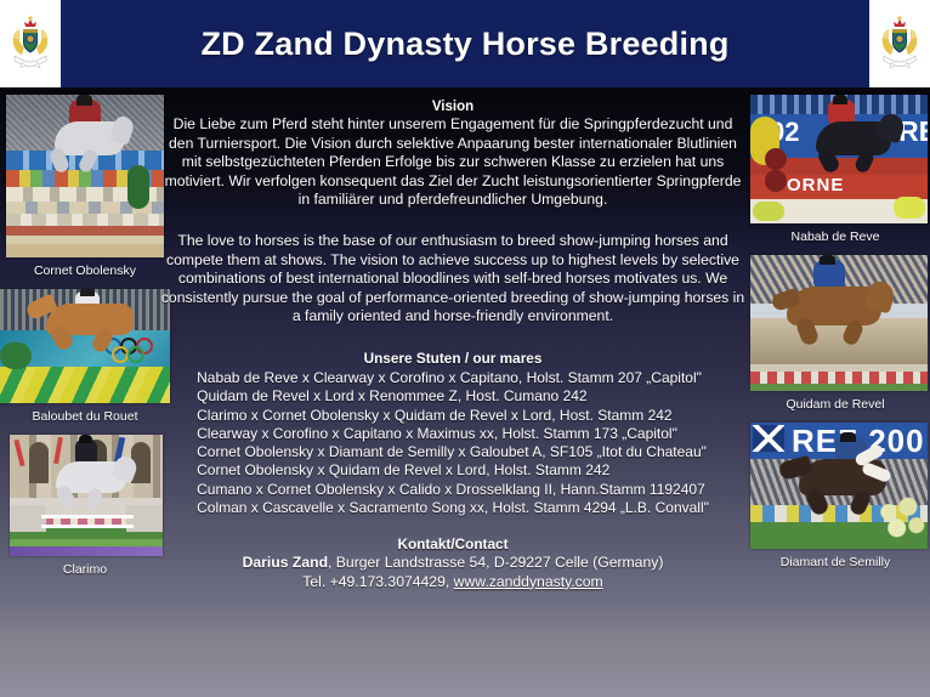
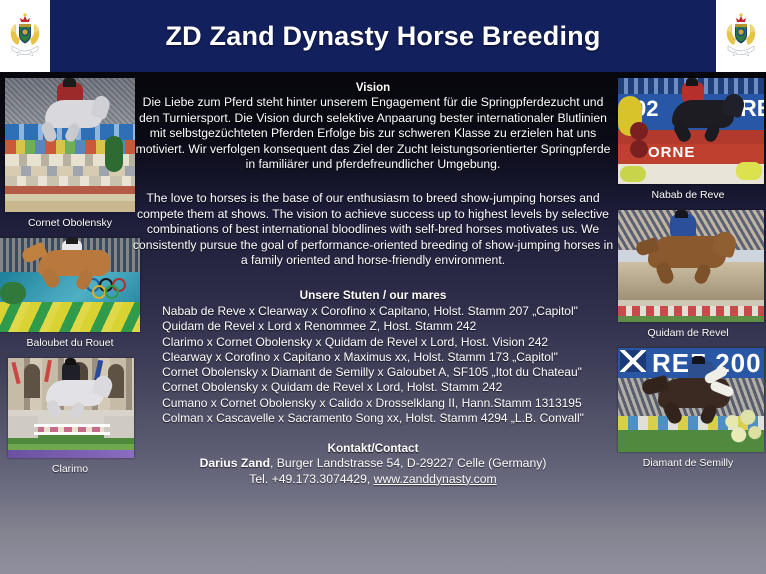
  ZD Zand Dynasty Horse Breeding
  Cornet Obolensky
  Baloubet du Rouet
  Clarimo
  ORNE
  Nabab de Reve
  Quidam de Revel
  RE 200
  Diamant de Semilly
  Vision
  Die Liebe zum Pferd steht hinter unserem Engagement für die Springpferdezucht und den Turniersport. Die Vision durch selektive Anpaarung bester internationaler Blutlinien mit selbstgezüchteten Pferden Erfolge bis zur schweren Klasse zu erzielen hat uns motiviert. Wir verfolgen konsequent das Ziel der Zucht leistungsorientierter Springpferde in familiärer und pferdefreundlicher Umgebung.
  The love to horses is the base of our enthusiasm to breed show-jumping horses and compete them at shows. The vision to achieve success up to highest levels by selective combinations of best international bloodlines with self-bred horses motivates us. We consistently pursue the goal of performance-oriented breeding of show-jumping horses in a family oriented and horse-friendly environment.
  Unsere Stuten / our mares
  Nabab de Reve x Clearway x Corofino x Capitano, Holst. Stamm 207 „Capitol"
- Quidam de Revel x Lord x Renommee Z, Host. Cumano 242
+ Quidam de Revel x Lord x Renommee Z, Host. Stamm 242
- Clarimo x Cornet Obolensky x Quidam de Revel x Lord, Host. Stamm 242
+ Clarimo x Cornet Obolensky x Quidam de Revel x Lord, Host. Vision 242
  Clearway x Corofino x Capitano x Maximus xx, Holst. Stamm 173 „Capitol"
  Cornet Obolensky x Diamant de Semilly x Galoubet A, SF105 „Itot du Chateau"
  Cornet Obolensky x Quidam de Revel x Lord, Holst. Stamm 242
- Cumano x Cornet Obolensky x Calido x Drosselklang II, Hann.Stamm 1192407
+ Cumano x Cornet Obolensky x Calido x Drosselklang II, Hann.Stamm 1313195
  Colman x Cascavelle x Sacramento Song xx, Holst. Stamm 4294 „L.B. Convall"
  Kontakt/Contact
  Darius Zand, Burger Landstrasse 54, D-29227 Celle (Germany)
  Tel. +49.173.3074429, www.zanddynasty.com
